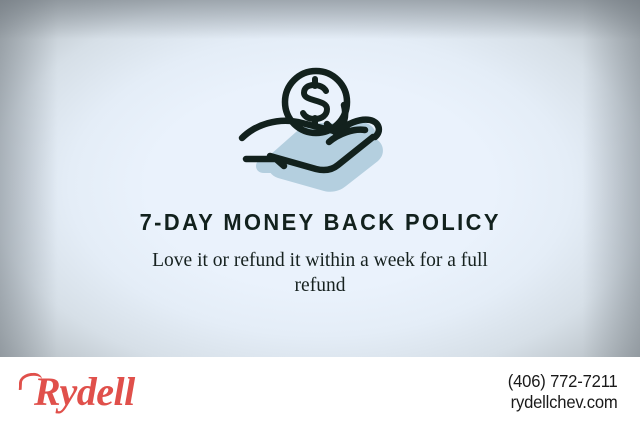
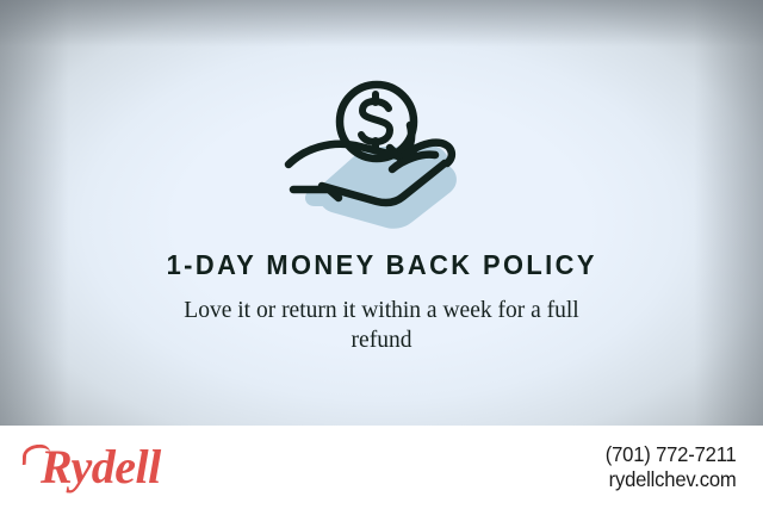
- 7-DAY MONEY BACK POLICY
+ 1-DAY MONEY BACK POLICY
- Love it or refund it within a week for a full refund
+ Love it or return it within a week for a full refund
  Rydell
- (406) 772-7211
+ (701) 772-7211
  rydellchev.com
